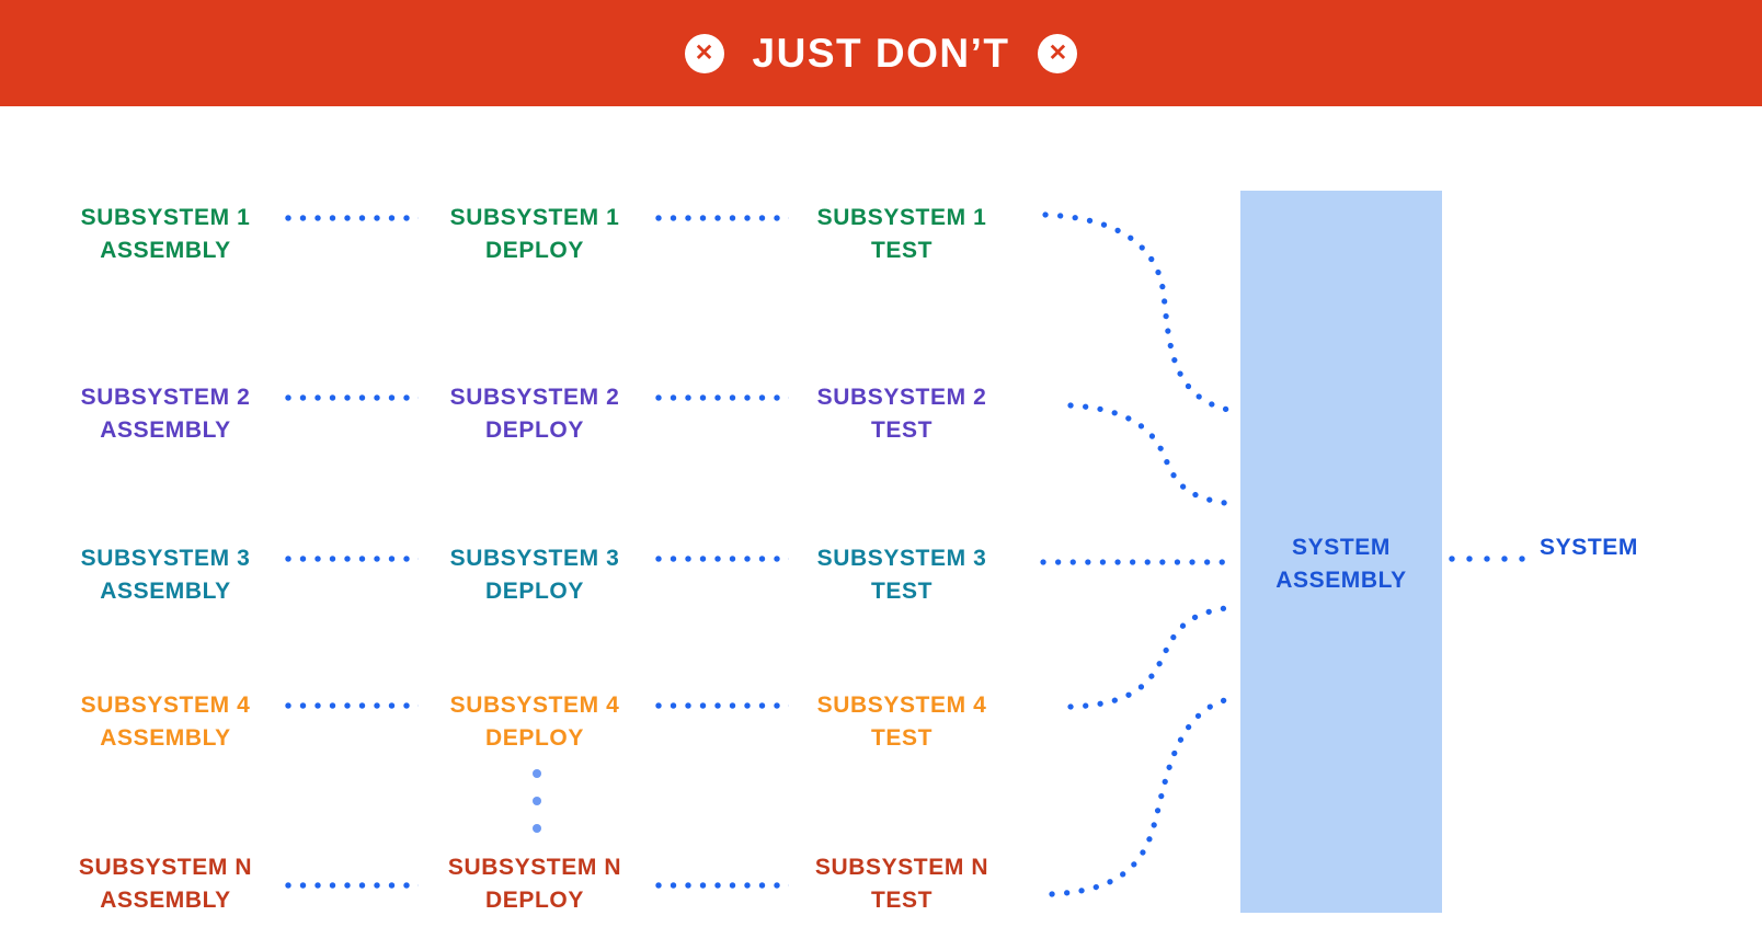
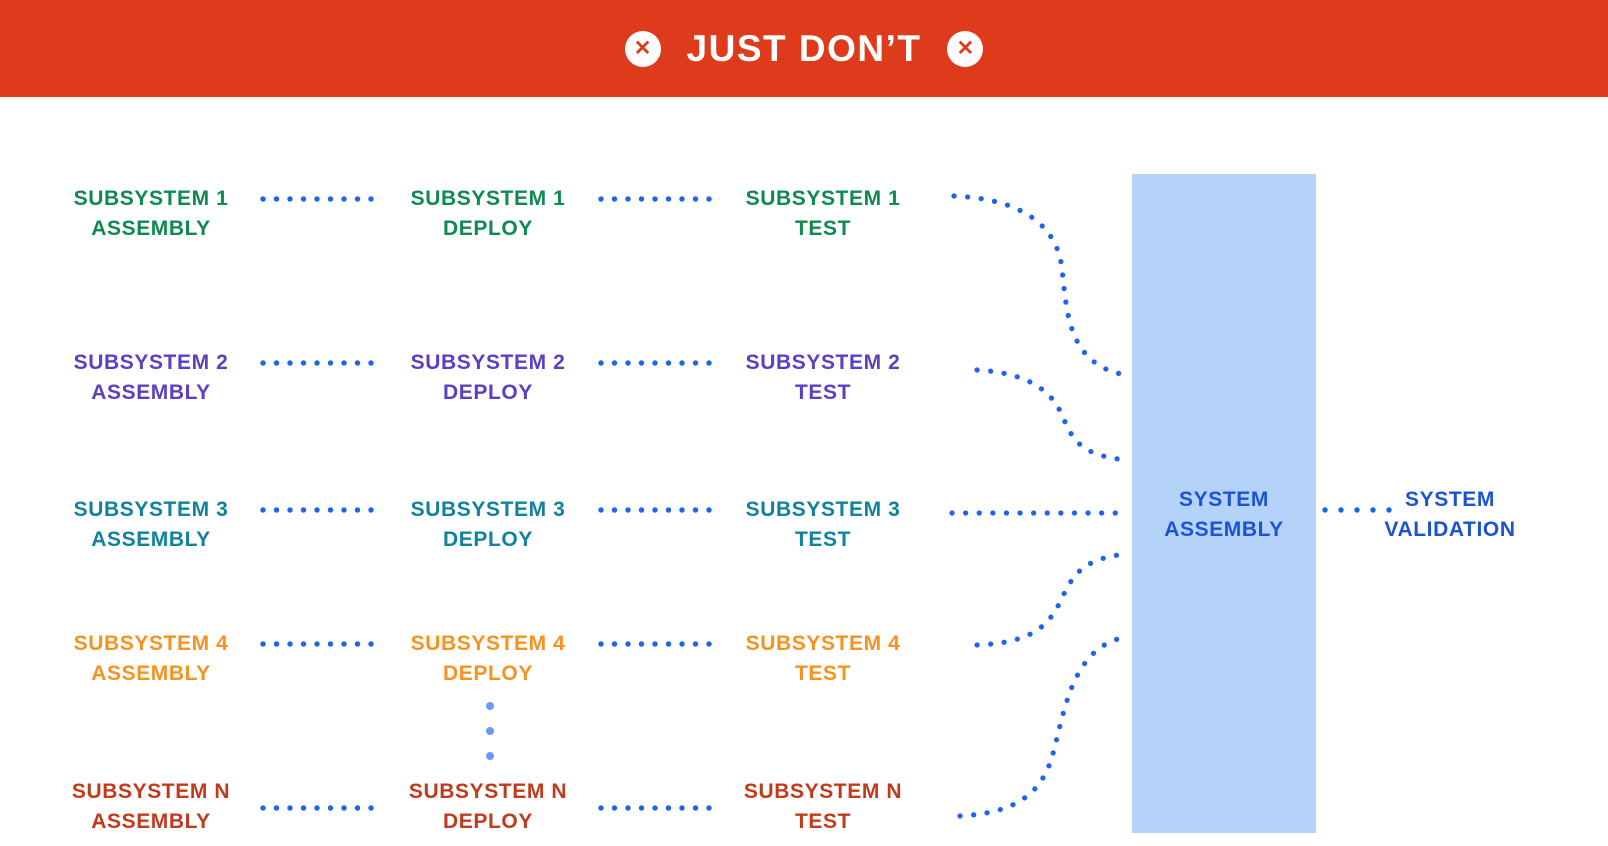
  ✕
  JUST DON’T
  ✕
  SUBSYSTEM 1
  ASSEMBLY
  SUBSYSTEM 1
  DEPLOY
  SUBSYSTEM 1
  TEST
  SUBSYSTEM 2
  ASSEMBLY
  SUBSYSTEM 2
  DEPLOY
  SUBSYSTEM 2
  TEST
  SUBSYSTEM 3
  ASSEMBLY
  SUBSYSTEM 3
  DEPLOY
  SUBSYSTEM 3
  TEST
  SUBSYSTEM 4
  ASSEMBLY
  SUBSYSTEM 4
  DEPLOY
  SUBSYSTEM 4
  TEST
  SUBSYSTEM N
  ASSEMBLY
  SUBSYSTEM N
  DEPLOY
  SUBSYSTEM N
  TEST
  SYSTEM
  ASSEMBLY
  SYSTEM
+ VALIDATION
